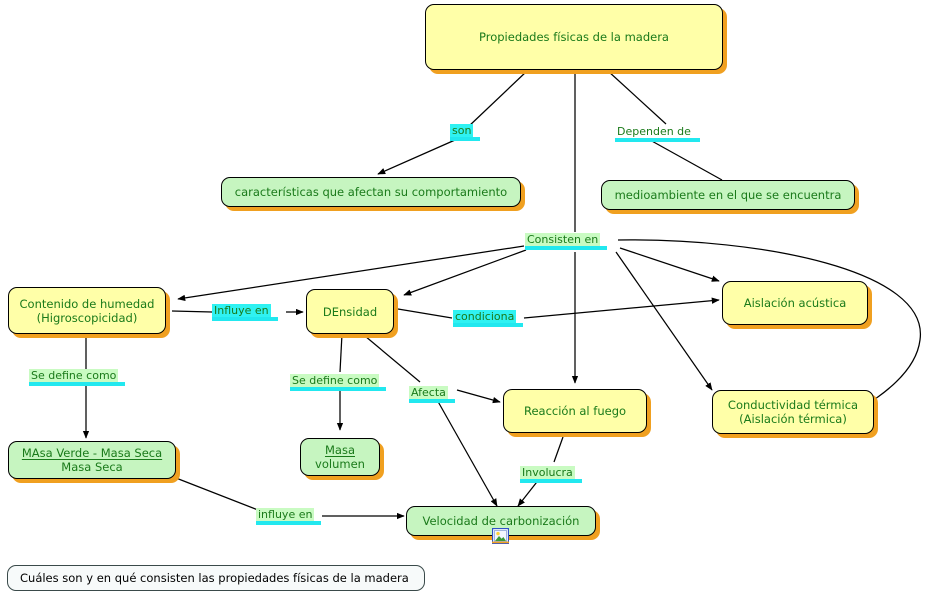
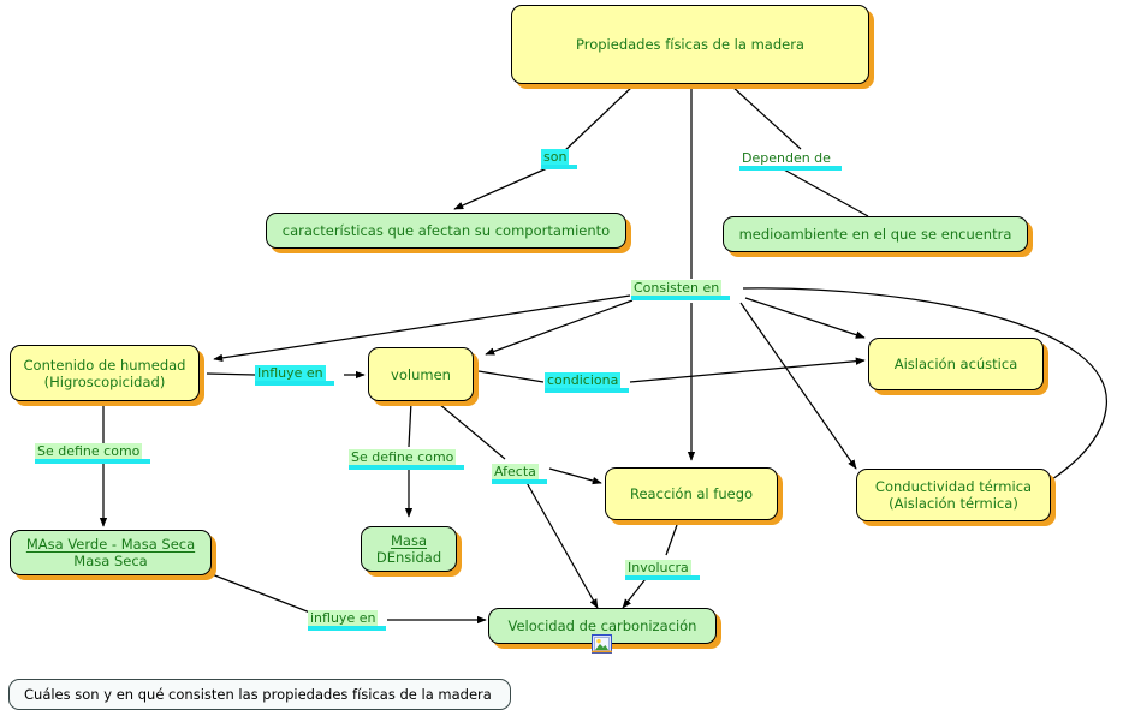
  Propiedades físicas de la madera
  características que afectan su comportamiento
  medioambiente en el que se encuentra
  Contenido de humedad
  (Higroscopicidad)
- DEnsidad
+ volumen
  Aislación acústica
  Reacción al fuego
  Conductividad térmica
  (Aislación térmica)
  MAsa Verde - Masa Seca
  Masa Seca
  Masa
- volumen
+ DEnsidad
  Velocidad de carbonización
  son
  Dependen de
  Consisten en
  Influye en
  condiciona
  Se define como
  Se define como
  Afecta
  Involucra
  influye en
  Cuáles son y en qué consisten las propiedades físicas de la madera
